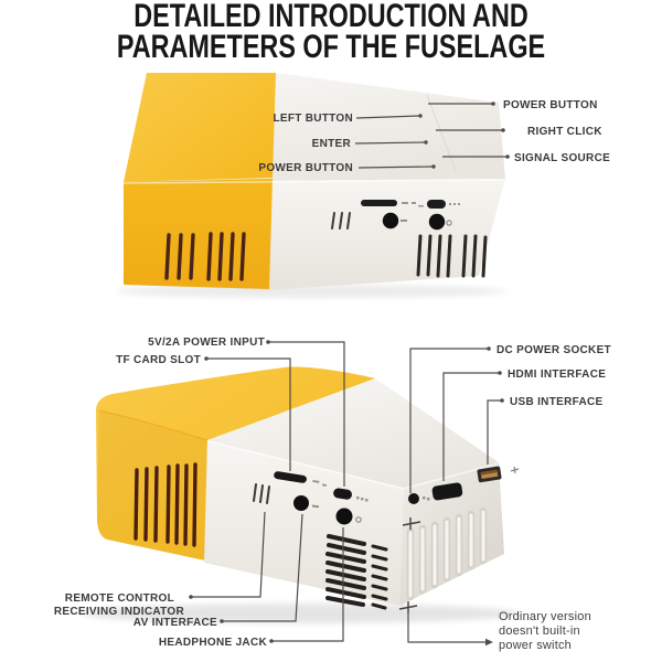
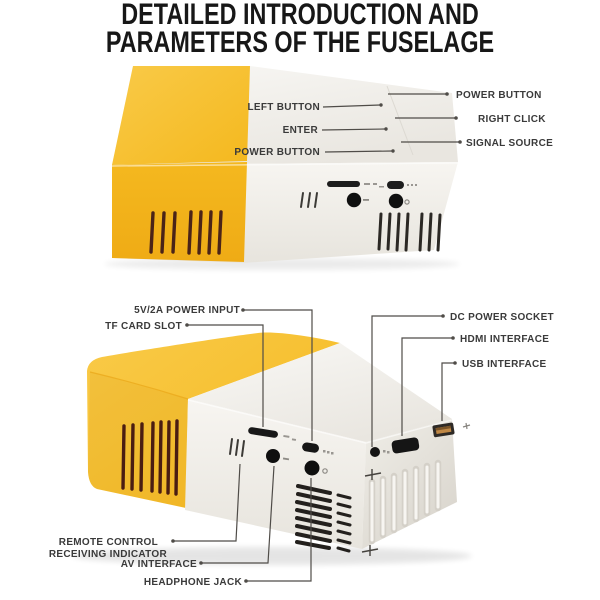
  DETAILED INTRODUCTION AND
  PARAMETERS OF THE FUSELAGE
  LEFT BUTTON
  ENTER
  POWER BUTTON
  POWER BUTTON
  RIGHT CLICK
  SIGNAL SOURCE
  5V/2A POWER INPUT
  TF CARD SLOT
  DC POWER SOCKET
  HDMI INTERFACE
  USB INTERFACE
  REMOTE CONTROL
  RECEIVING INDICATOR
  AV INTERFACE
  HEADPHONE JACK
- Ordinary version
- doesn't built-in
- power switch
